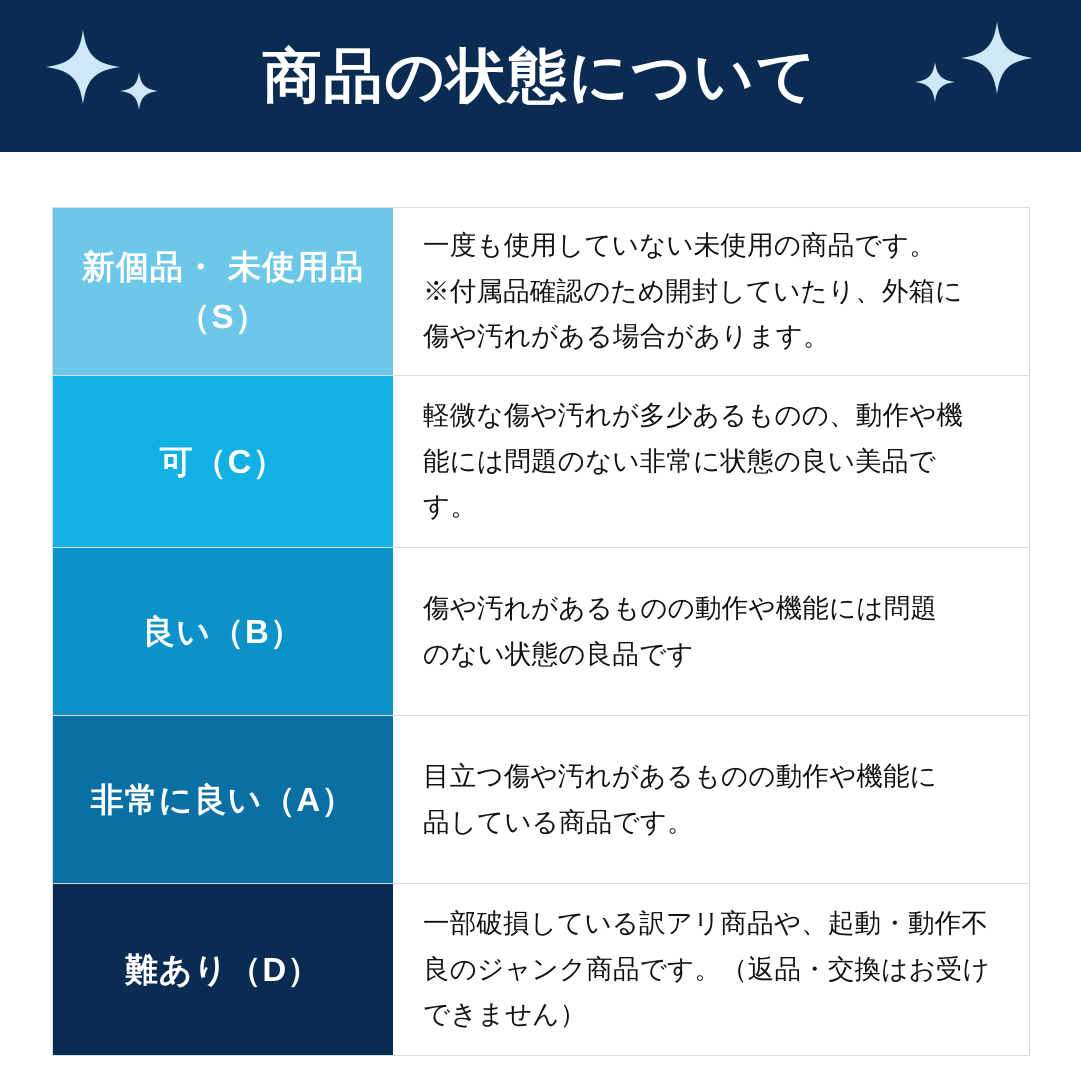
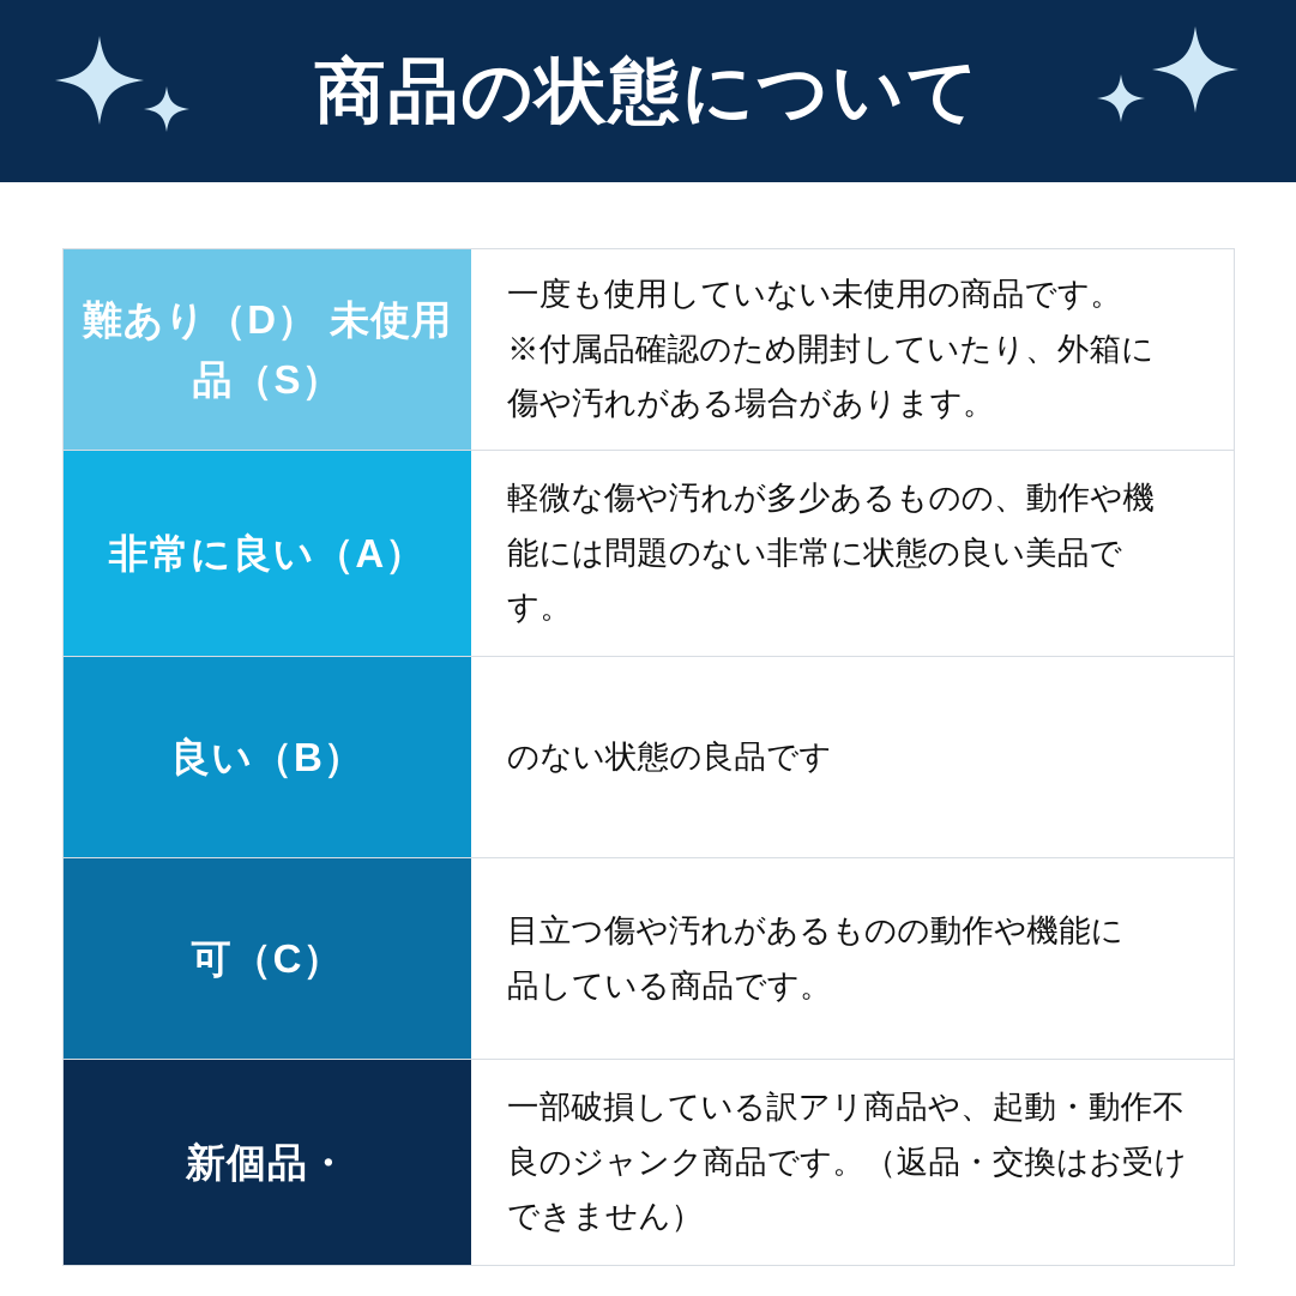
  商品の状態について
- 新個品・ 未使用品（S）
+ 難あり（D） 未使用品（S）
  一度も使用していない未使用の商品です。
  ※付属品確認のため開封していたり、外箱に
  傷や汚れがある場合があります。
- 可（C）
+ 非常に良い（A）
  軽微な傷や汚れが多少あるものの、動作や機
  能には問題のない非常に状態の良い美品で
  す。
  良い（B）
- 傷や汚れがあるものの動作や機能には問題
  のない状態の良品です
- 非常に良い（A）
+ 可（C）
  目立つ傷や汚れがあるものの動作や機能に
  品している商品です。
- 難あり（D）
+ 新個品・
  一部破損している訳アリ商品や、起動・動作不
  良のジャンク商品です。（返品・交換はお受け
  できません）
